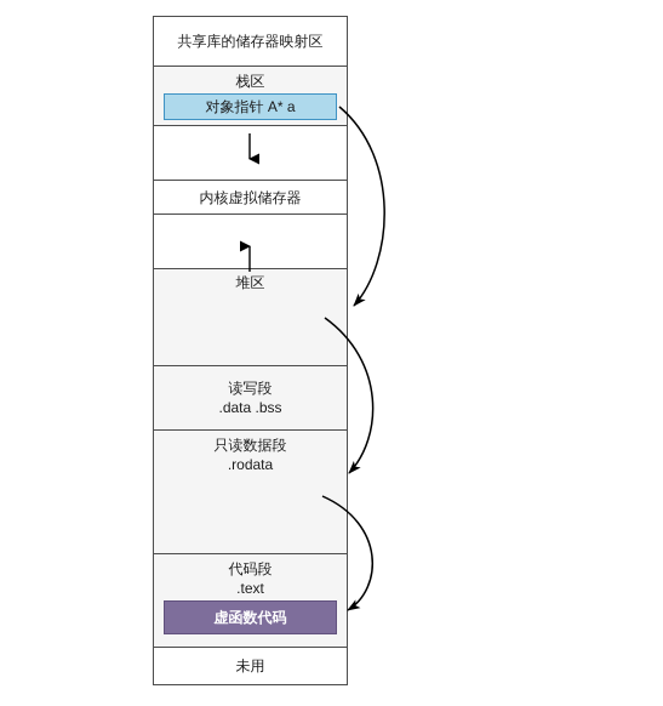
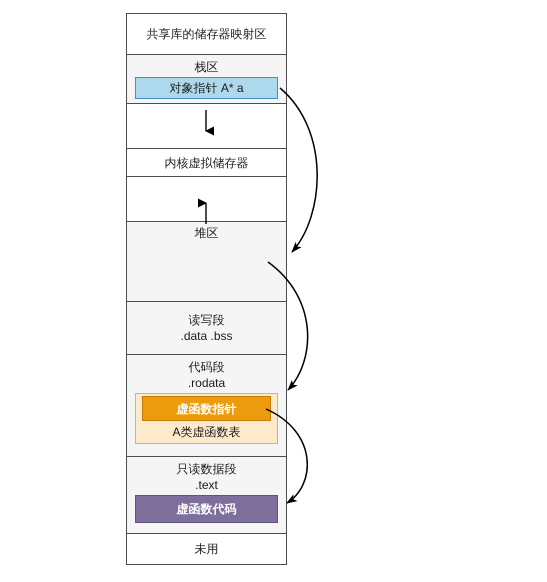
  共享库的储存器映射区
  栈区
  对象指针 A* a
  内核虚拟储存器
  堆区
  读写段
  .data .bss
- 只读数据段
+ 代码段
  .rodata
+ 虚函数指针
+ A类虚函数表
- 代码段
+ 只读数据段
  .text
  虚函数代码
  未用
